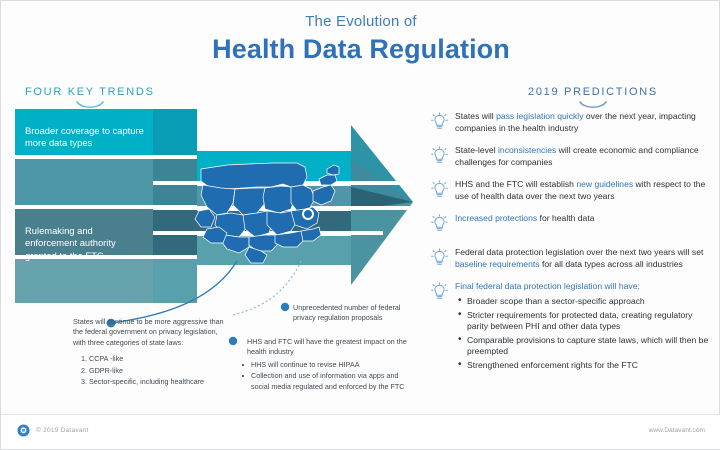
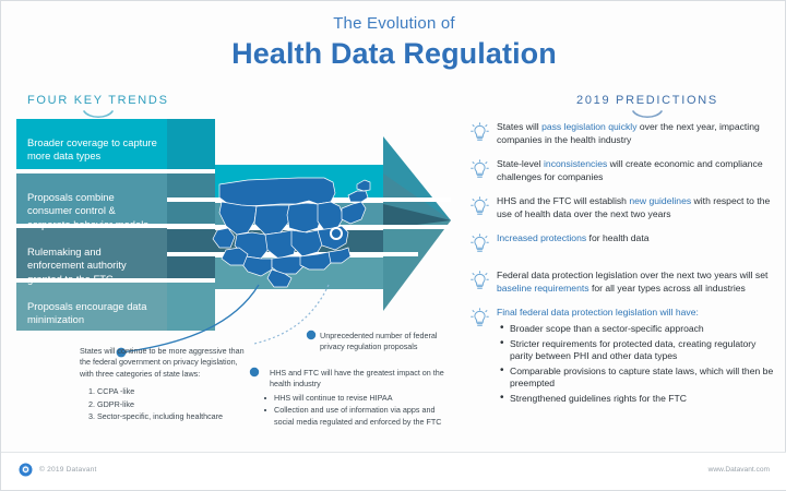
  The Evolution of
  Health Data Regulation
  FOUR KEY TRENDS
  2019 PREDICTIONS
  Broader coverage to capture more data types
+ Proposals combine consumer control & corporate behavior models
  Rulemaking and enforcement authority granted to the FTC
+ Proposals encourage data minimization
  States will continue to be more aggressive than the federal government on privacy legislation, with three categories of state laws:
  CCPA -like
  GDPR-like
  Sector-specific, including healthcare
  Unprecedented number of federal privacy regulation proposals
  HHS and FTC will have the greatest impact on the health industry
  HHS will continue to revise HIPAA
  Collection and use of information via apps and social media regulated and enforced by the FTC
  States will pass legislation quickly over the next year, impacting companies in the health industry
  State-level inconsistencies will create economic and compliance challenges for companies
  HHS and the FTC will establish new guidelines with respect to the use of health data over the next two years
  Increased protections for health data
- Federal data protection legislation over the next two years will set baseline requirements for all data types across all industries
+ Federal data protection legislation over the next two years will set baseline requirements for all year types across all industries
  Final federal data protection legislation will have:
  Broader scope than a sector-specific approach
  Stricter requirements for protected data, creating regulatory parity between PHI and other data types
  Comparable provisions to capture state laws, which will then be preempted
- Strengthened enforcement rights for the FTC
+ Strengthened guidelines rights for the FTC
